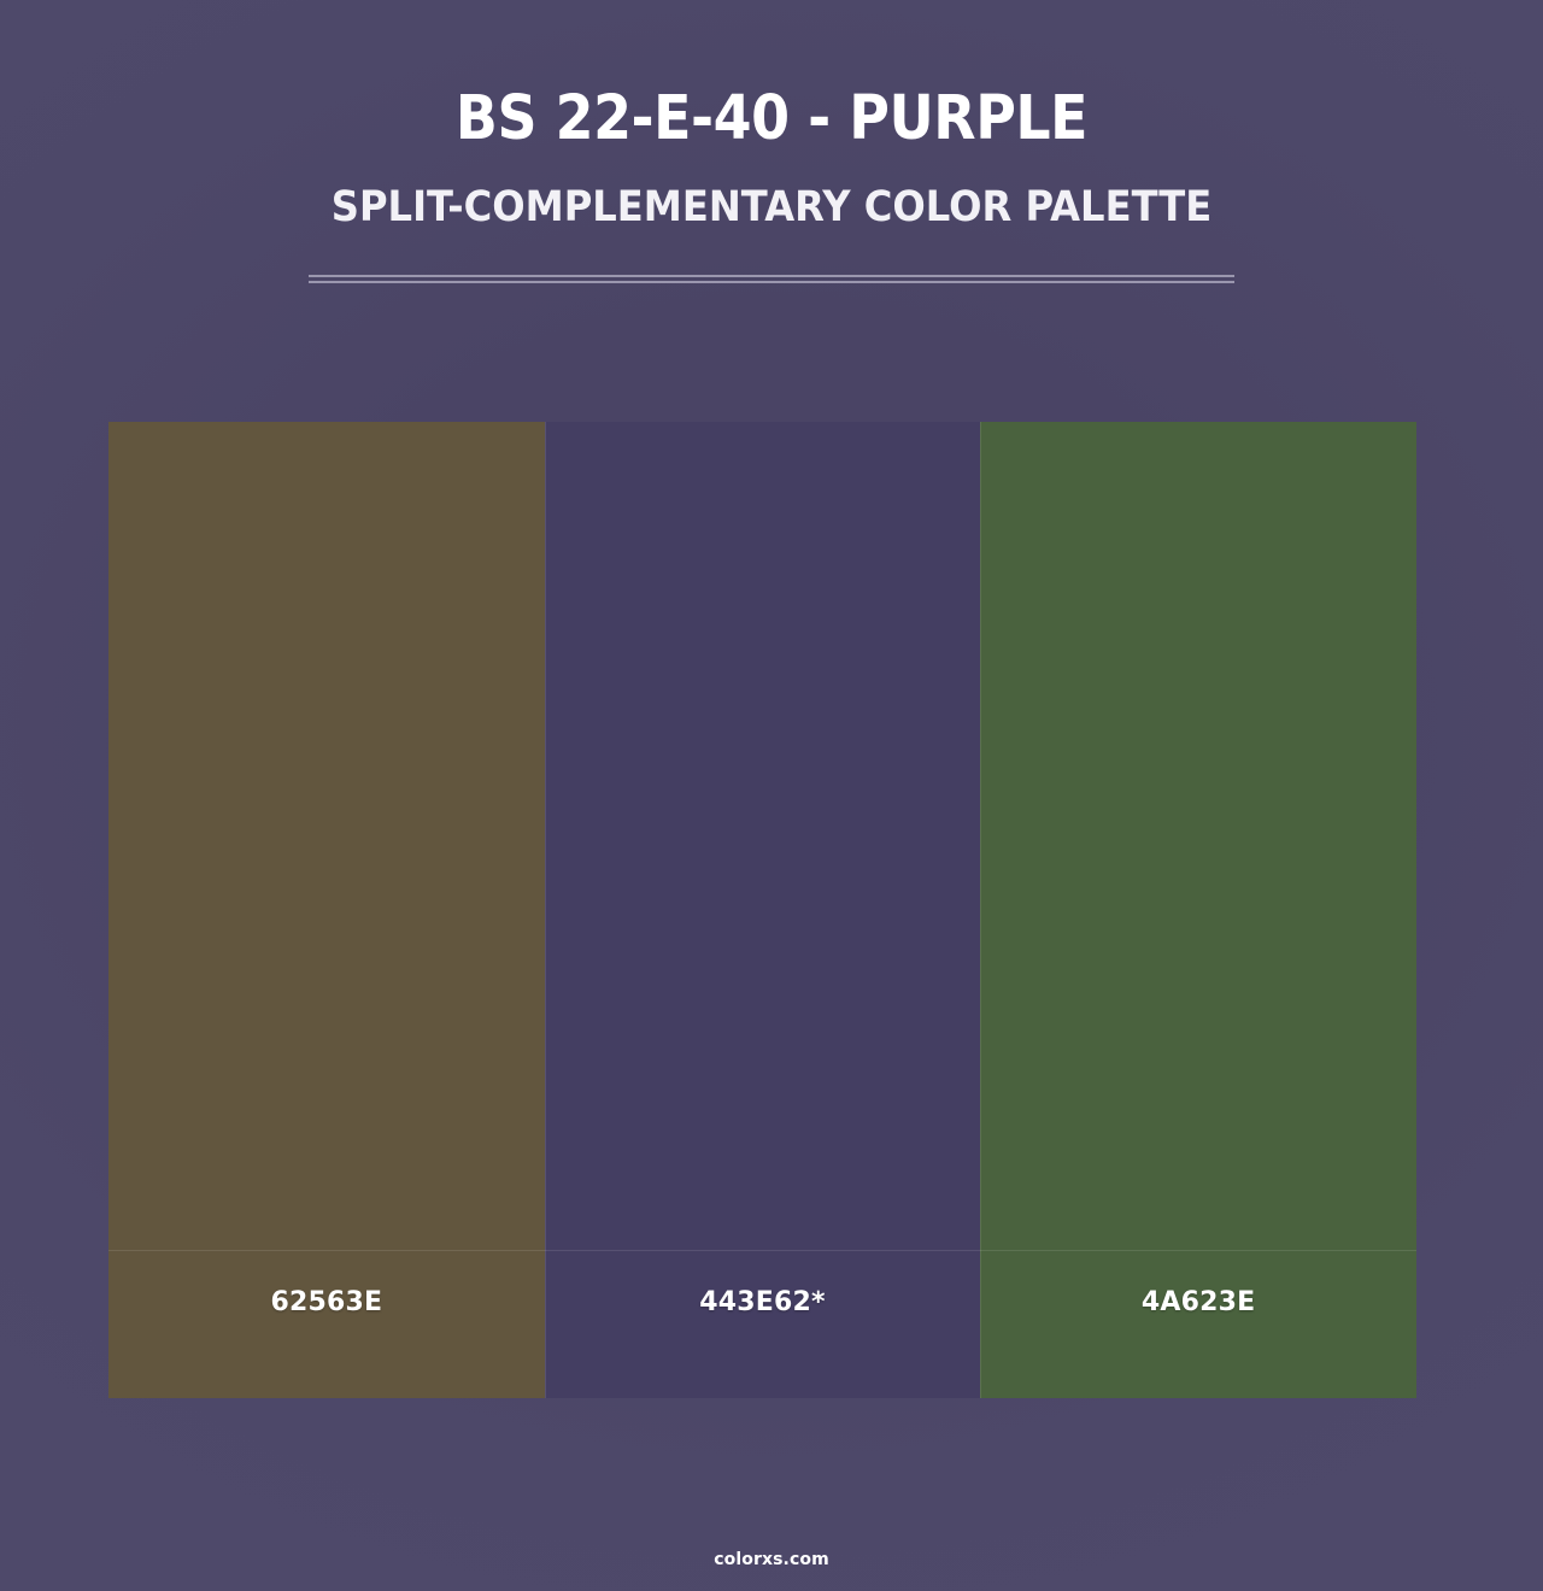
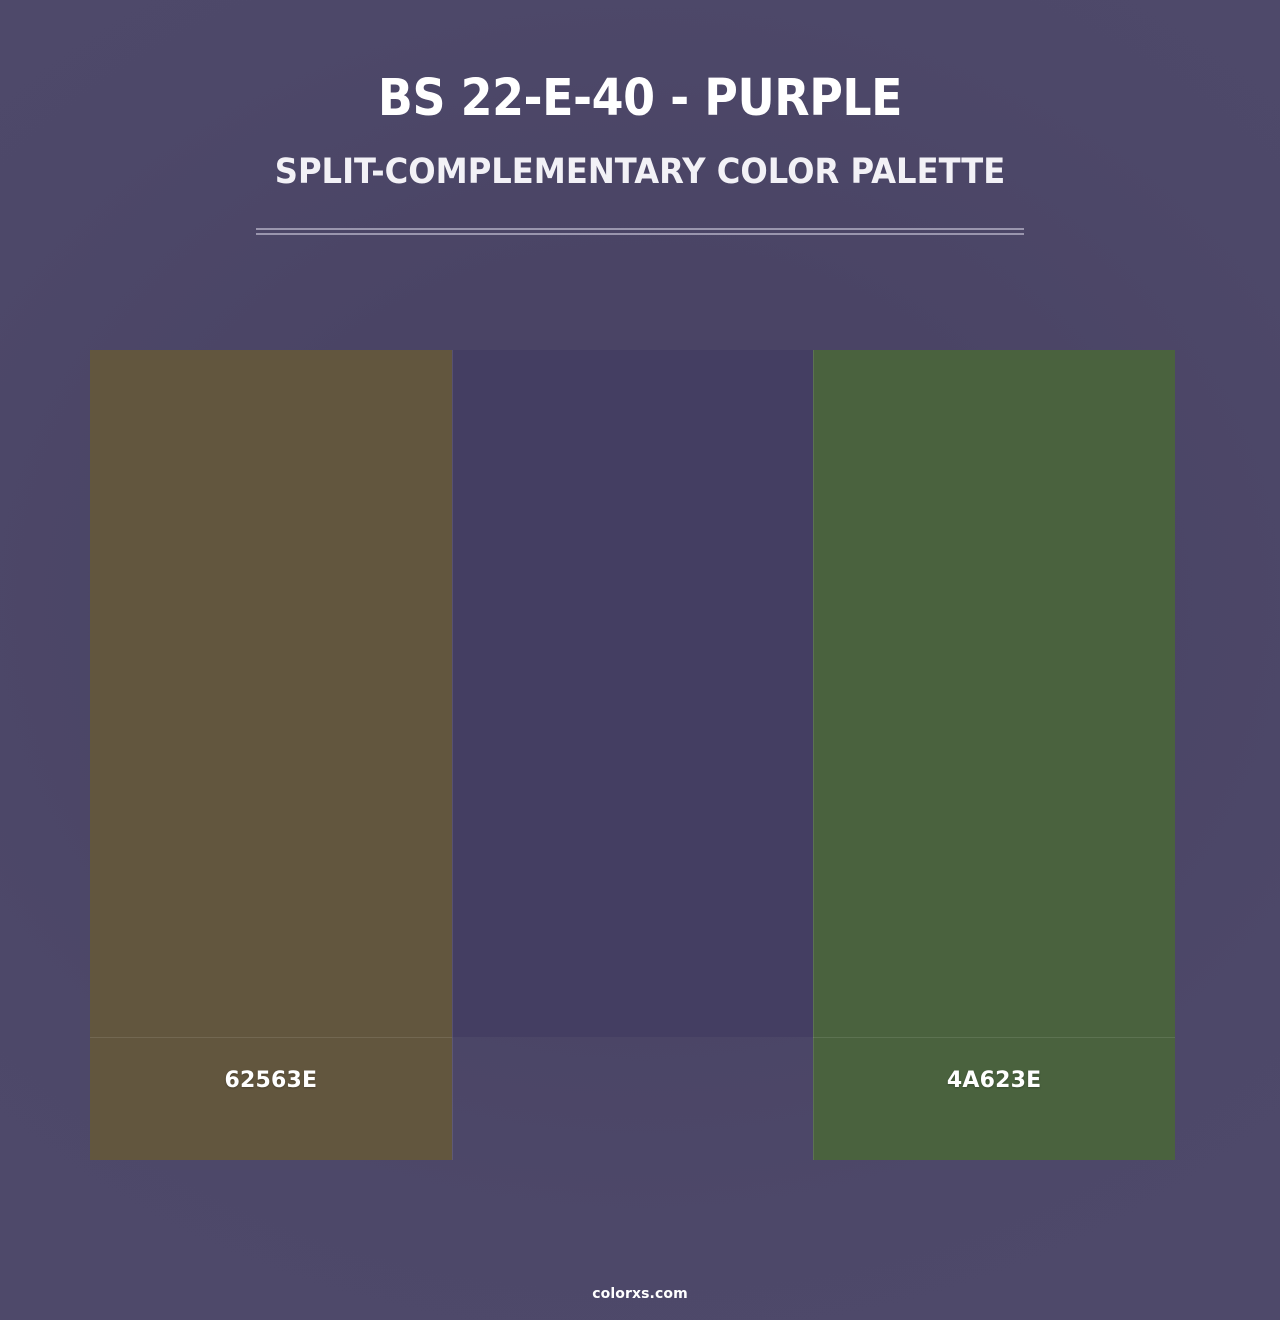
  BS 22-E-40 - PURPLE
  SPLIT-COMPLEMENTARY COLOR PALETTE
  62563E
- 443E62*
  4A623E
  colorxs.com
